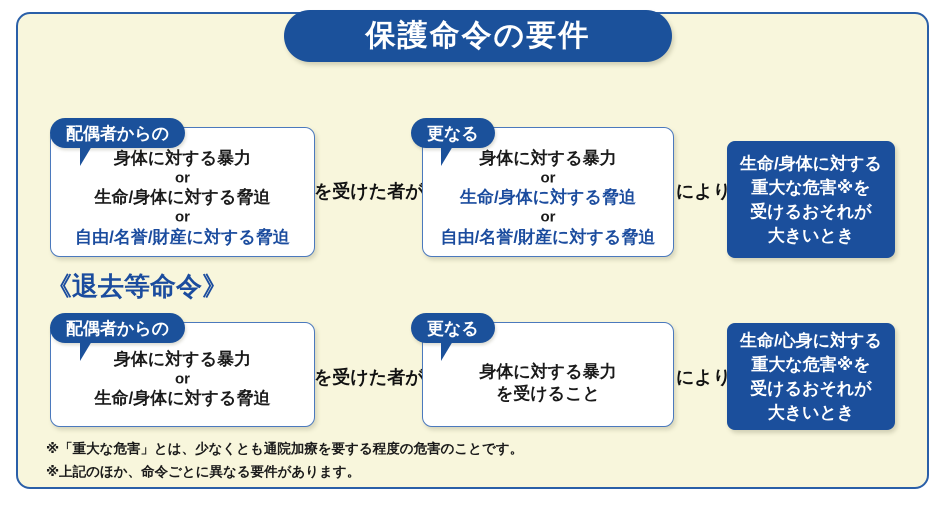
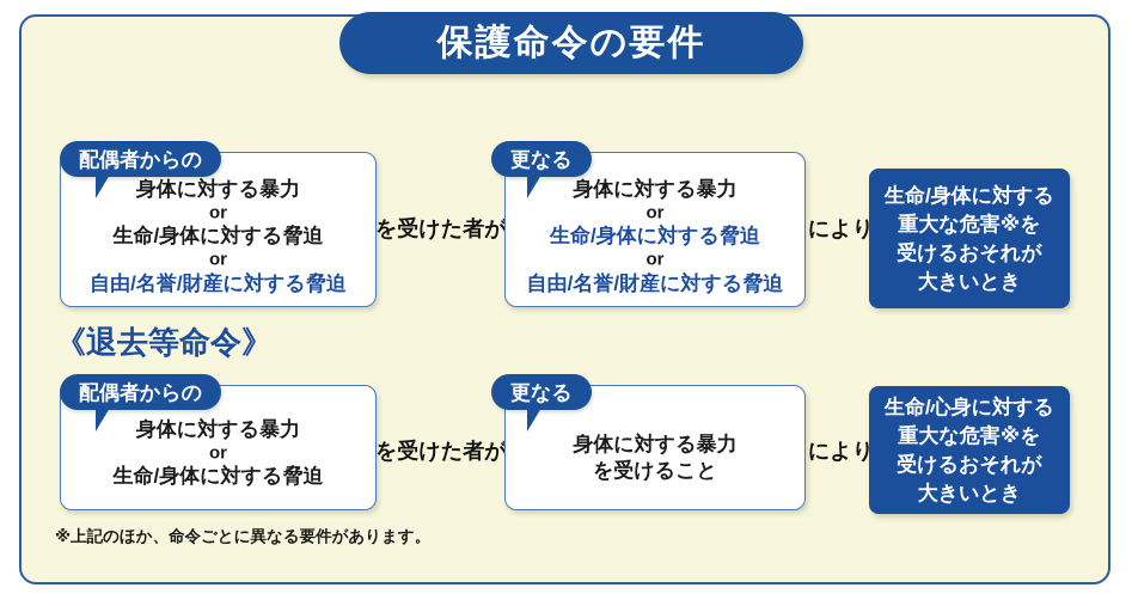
  保護命令の要件
  身体に対する暴力
  or
  生命/身体に対する脅迫
  or
  自由/名誉/財産に対する脅迫
  配偶者からの
  を受けた者が
  身体に対する暴力
  or
  生命/身体に対する脅迫
  or
  自由/名誉/財産に対する脅迫
  更なる
  により
  生命/身体に対する
  重大な危害※を
  受けるおそれが
  大きいとき
  《退去等命令》
  身体に対する暴力
  or
  生命/身体に対する脅迫
  配偶者からの
  を受けた者が
  身体に対する暴力
  を受けること
  更なる
  により
  生命/心身に対する
  重大な危害※を
  受けるおそれが
  大きいとき
- ※「重大な危害」とは、少なくとも通院加療を要する程度の危害のことです。
  ※上記のほか、命令ごとに異なる要件があります。
